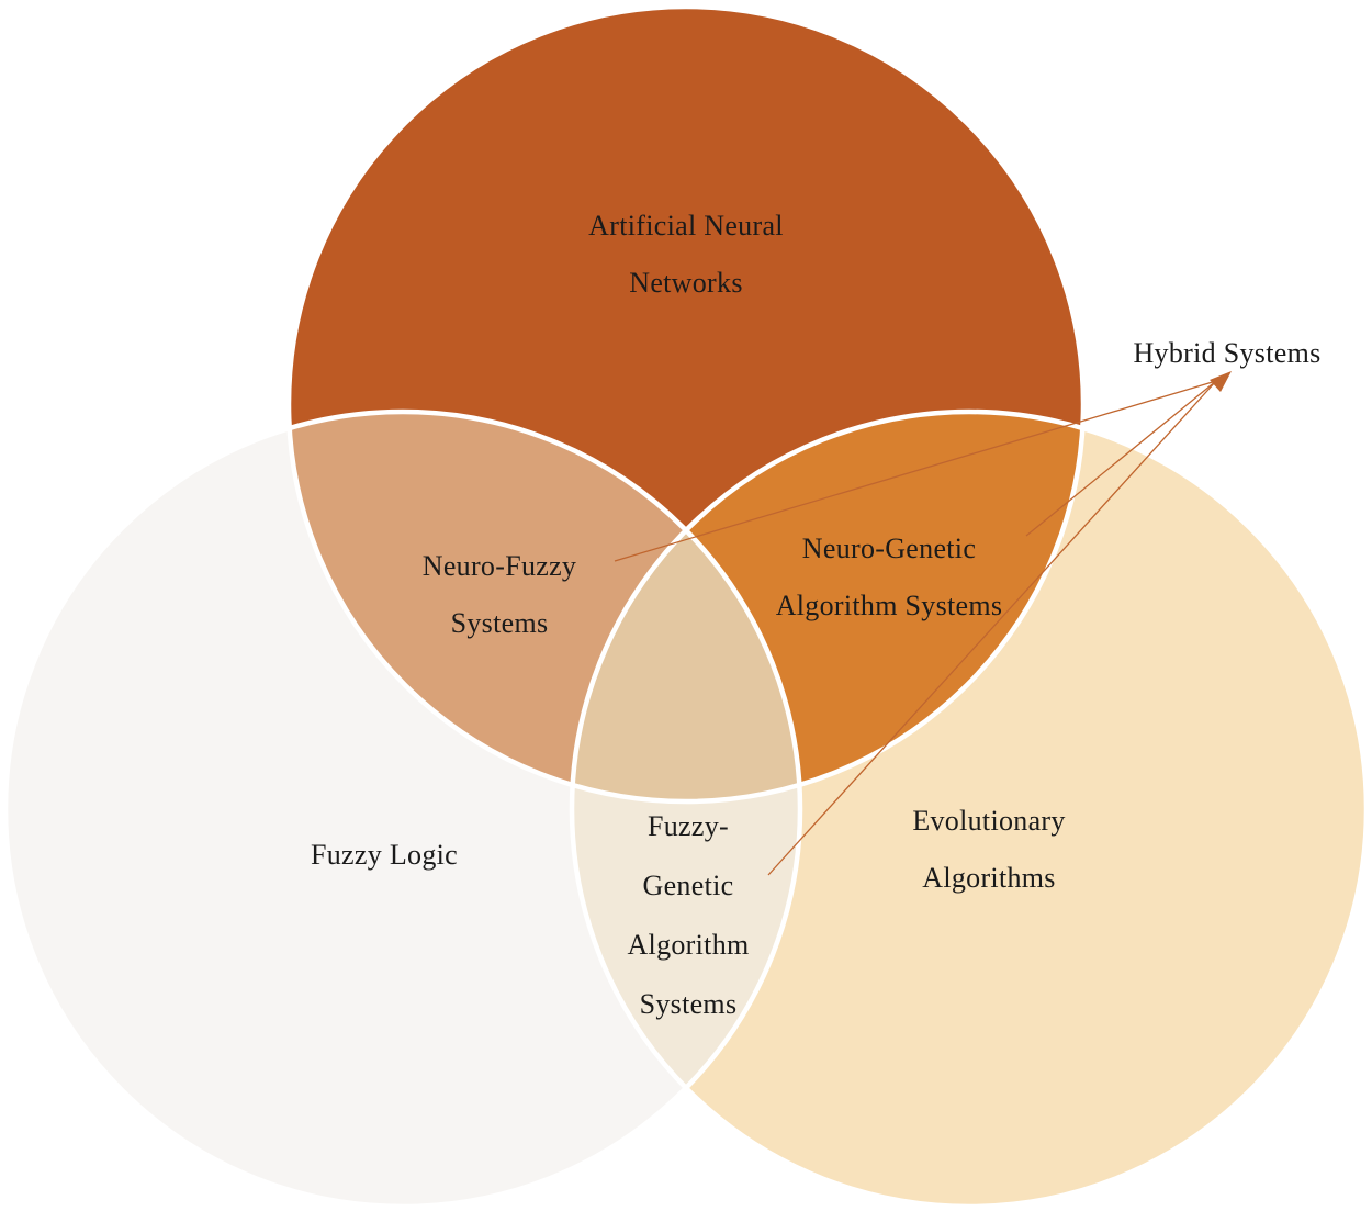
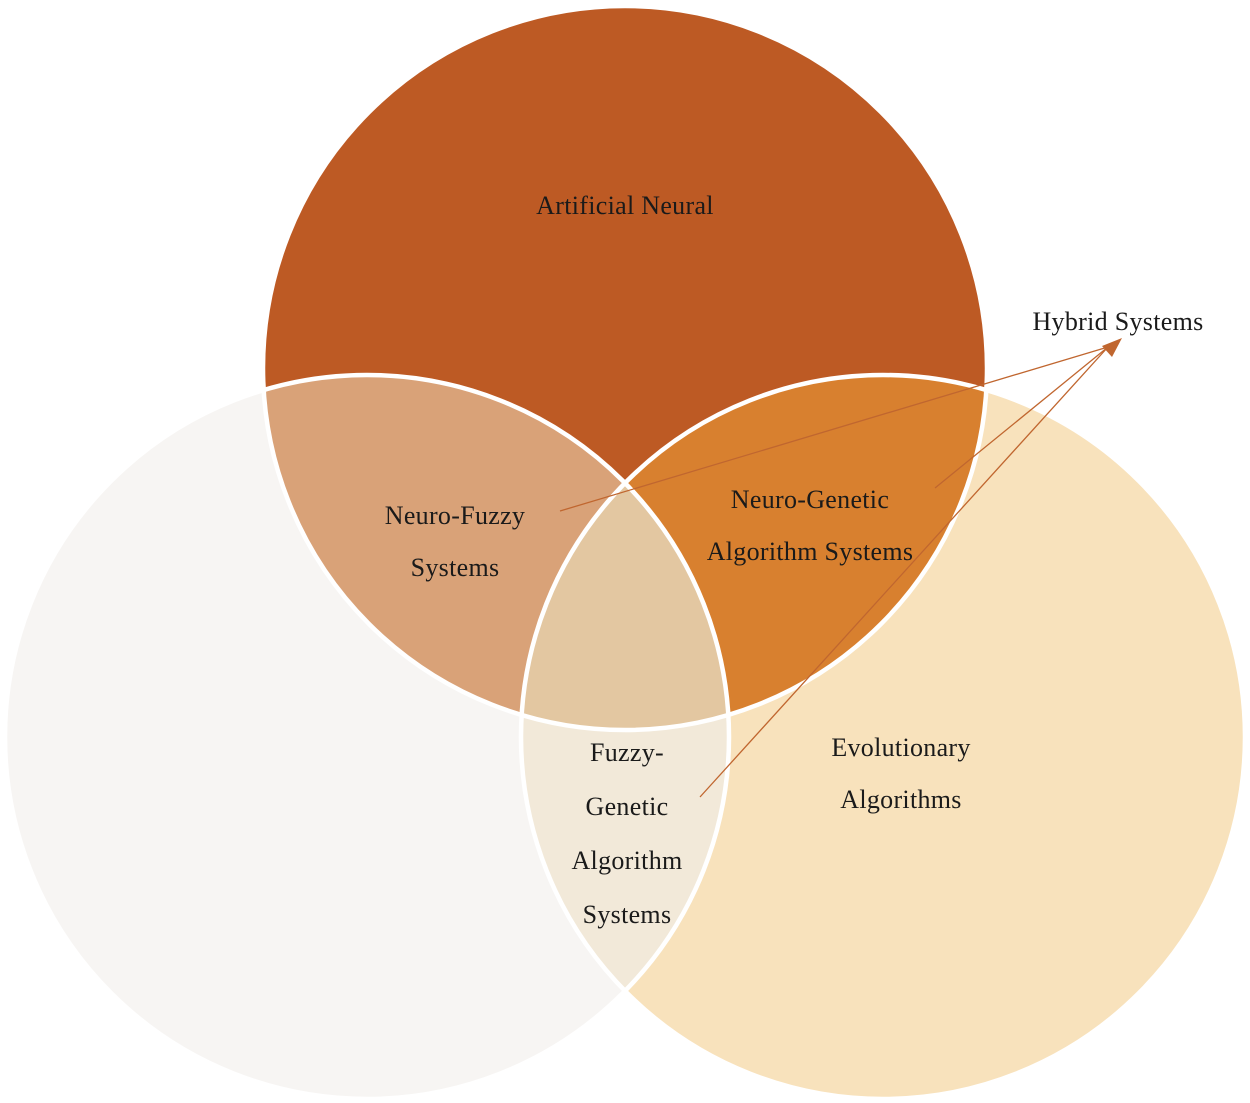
  Artificial Neural
- Networks
- Fuzzy Logic
  Evolutionary
  Algorithms
  Neuro-Fuzzy
  Systems
  Neuro-Genetic
  Algorithm Systems
  Fuzzy-
  Genetic
  Algorithm
  Systems
  Hybrid Systems
